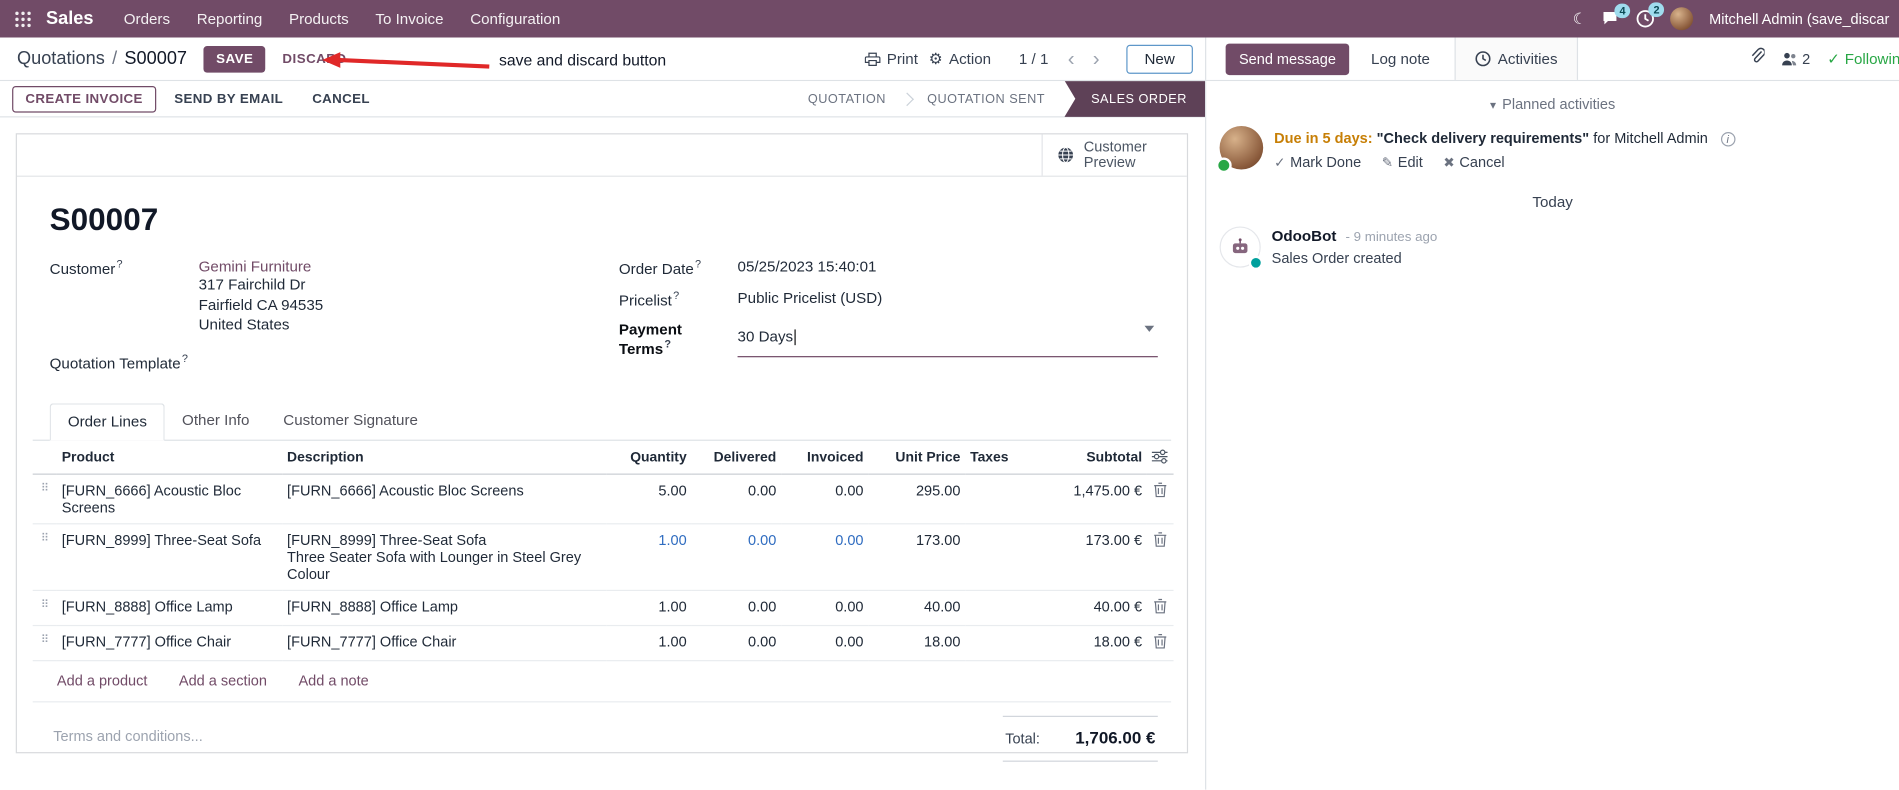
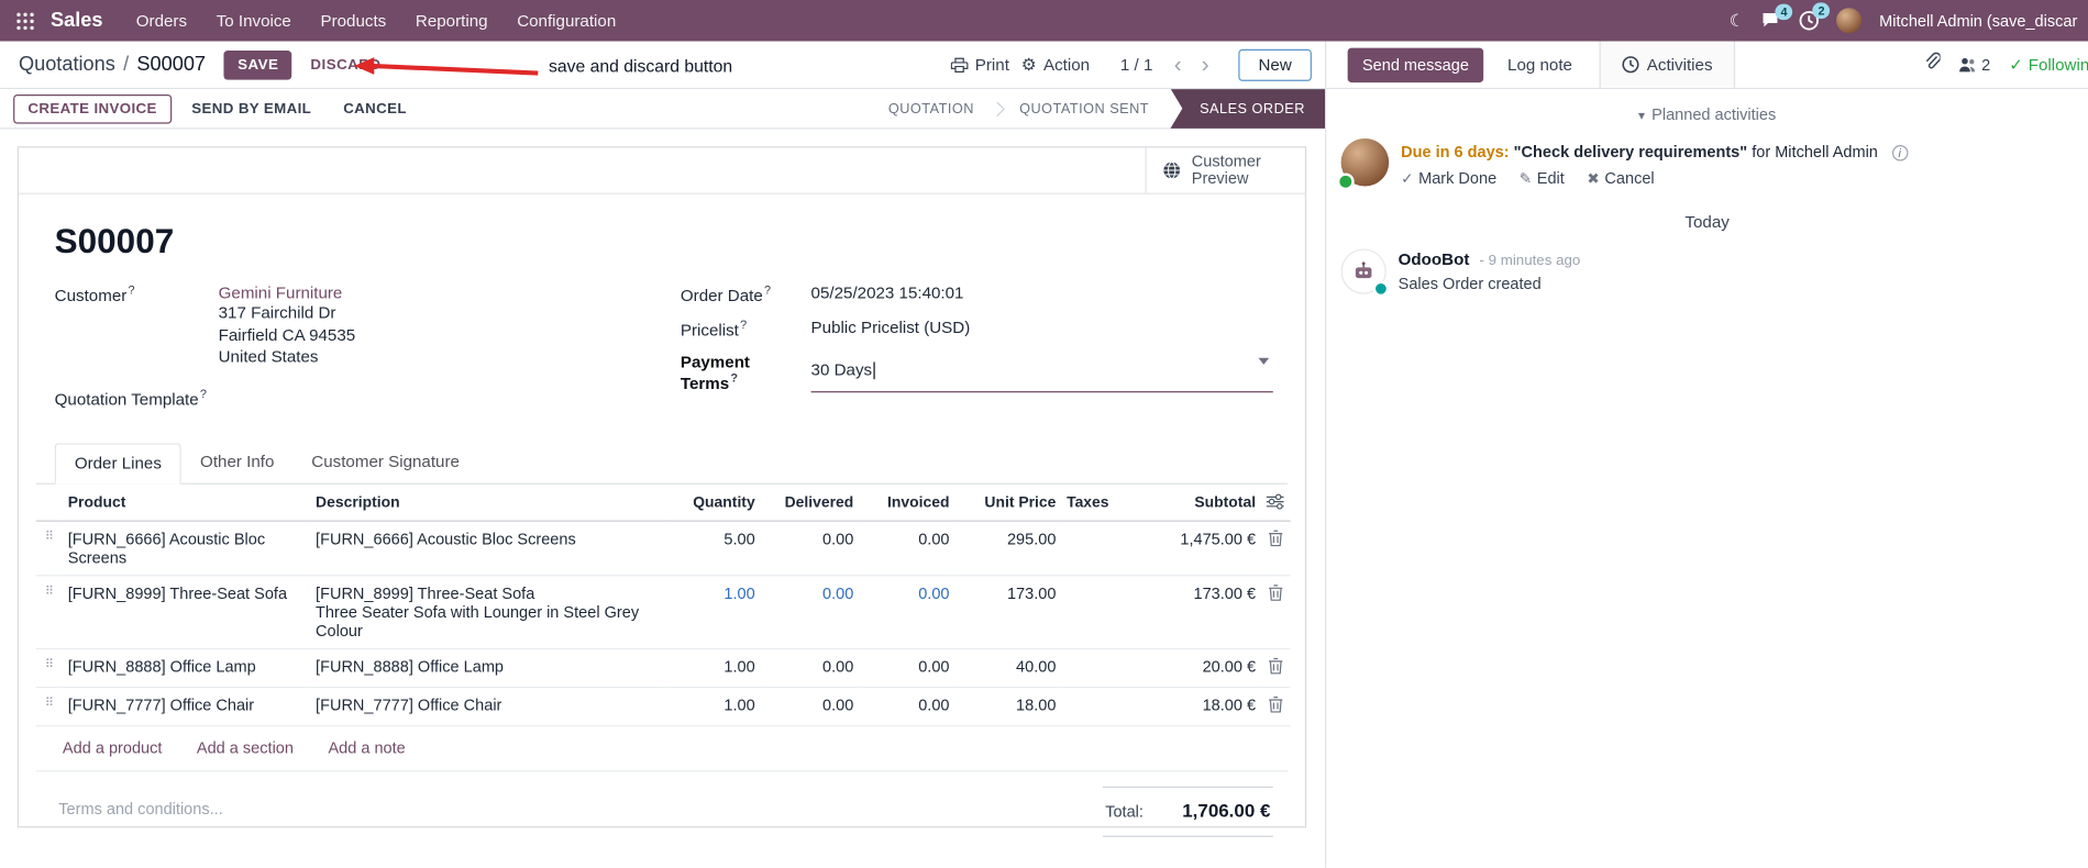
  Sales
  Orders
- Reporting
+ To Invoice
  Products
- To Invoice
+ Reporting
  Configuration
  ☾
  4
  2
  Mitchell Admin (save_discar
  Quotations
  /
  S00007
  SAVE
  DISCA
  save and discard button
  Print
  ⚙
  Action
  1 / 1
  ‹
  ›
  New
  Send message
  Log note
  Activities
  2
  ✓
  Followin
  CREATE INVOICE
  SEND BY EMAIL
  CANCEL
  QUOTATION
  QUOTATION SENT
  SALES ORDER
  Customer Preview
  S00007
  Customer?
  Gemini Furniture
  317 Fairchild Dr
  Fairfield CA 94535
  United States
  Quotation Template?
  Order Date?
  05/25/2023 15:40:01
  Pricelist?
  Public Pricelist (USD)
  Payment Terms?
  30 Days
  Order Lines
  Other Info
  Customer Signature
  	Product	Description	Quantity	Delivered	Invoiced	Unit Price	Taxes	Subtotal
  ⠿	[FURN_6666] Acoustic Bloc Screens	[FURN_6666] Acoustic Bloc Screens	5.00	0.00	0.00	295.00		1,475.00 €
  ⠿	[FURN_8999] Three-Seat Sofa	[FURN_8999] Three-Seat Sofa Three Seater Sofa with Lounger in Steel Grey Colour	1.00	0.00	0.00	173.00		173.00 €
- ⠿	[FURN_8888] Office Lamp	[FURN_8888] Office Lamp	1.00	0.00	0.00	40.00		40.00 €
+ ⠿	[FURN_8888] Office Lamp	[FURN_8888] Office Lamp	1.00	0.00	0.00	40.00		20.00 €
  ⠿	[FURN_7777] Office Chair	[FURN_7777] Office Chair	1.00	0.00	0.00	18.00		18.00 €
  Add a product
  Add a section
  Add a note
  Terms and conditions...
  Total:
  1,706.00 €
  ▾ Planned activities
- Due in 5 days: "Check delivery requirements" for Mitchell Admin i
+ Due in 6 days: "Check delivery requirements" for Mitchell Admin i
  ✓ Mark Done
  ✎ Edit
  ✖ Cancel
  Today
  OdooBot - 9 minutes ago
  Sales Order created
